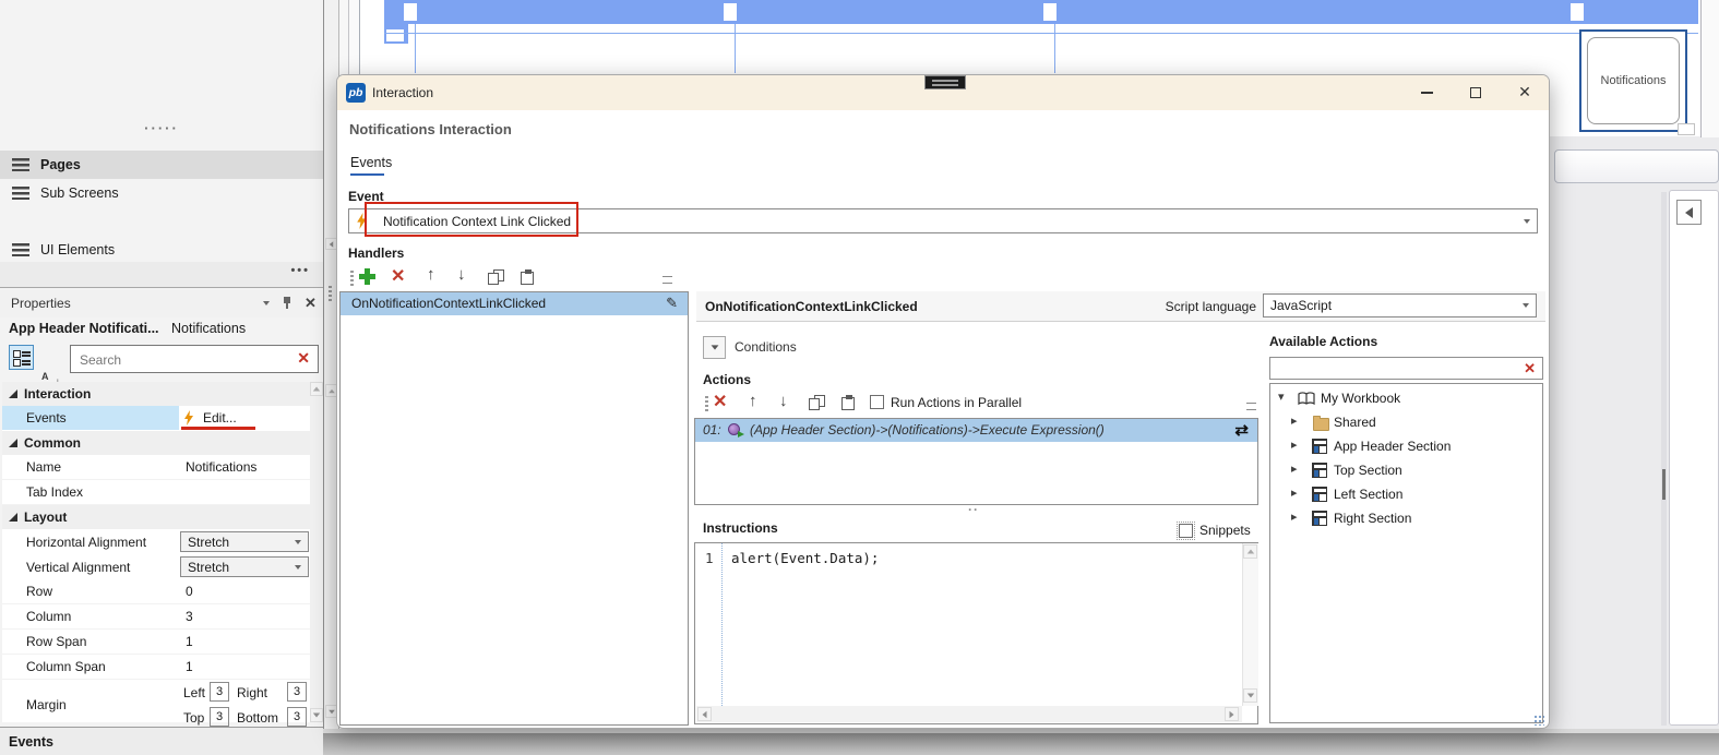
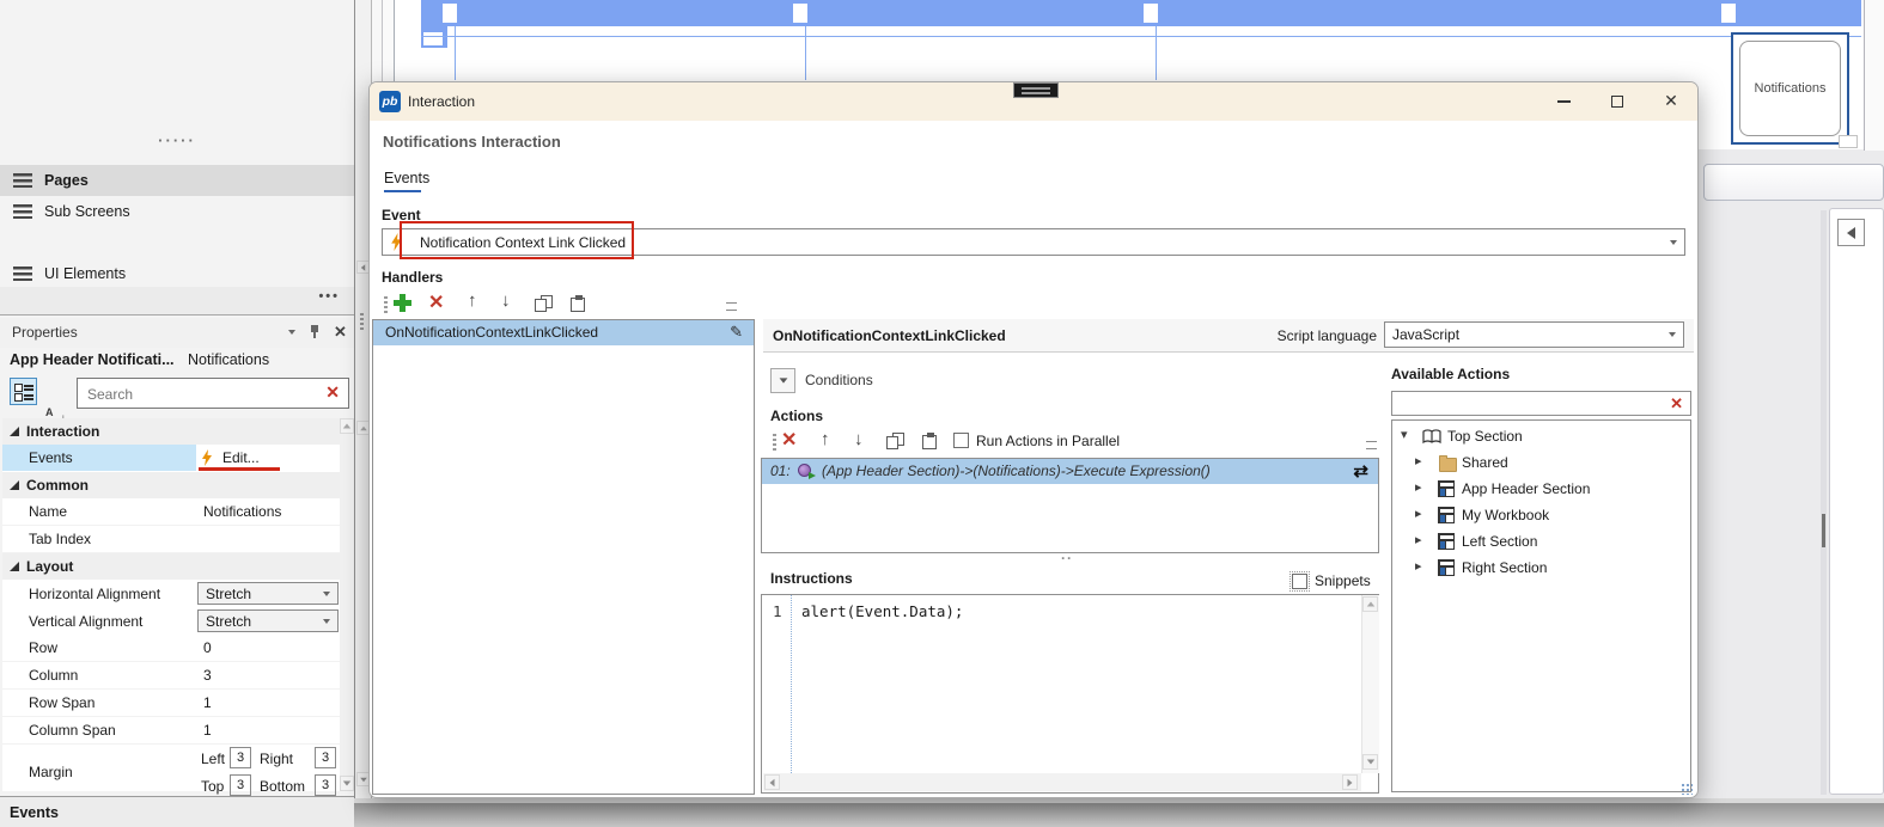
  Notifications
  ·····
  Pages
  Sub Screens
  UI Elements
  •••
  Properties
  ✕
  App Header Notificati...
  Notifications
  A
  Search
  ✕
  Interaction
  Events
  Edit...
  Common
  Name
  Notifications
  Tab Index
  Layout
  Horizontal Alignment
  Stretch
  Vertical Alignment
  Stretch
  Row
  0
  Column
  3
  Row Span
  1
  Column Span
  1
  Margin
  Left
  3
  Right
  3
  Top
  3
  Bottom
  3
  Events
  pb
  Interaction
  ✕
  Notifications Interaction
  Events
  Event
  Notification Context Link Clicked
  Handlers
  ✕
  ↑
  ↓
  OnNotificationContextLinkClicked
  ✎
  OnNotificationContextLinkClicked
  Script language
  JavaScript
  Conditions
  Actions
  ✕
  ↑
  ↓
  Run Actions in Parallel
  01:
  (App Header Section)->(Notifications)->Execute Expression()
  ⇄
  ··
  Instructions
  Snippets
  1
  alert(Event.Data);
  Available Actions
  ✕
  ▾
- My Workbook
+ Top Section
  ▸
  Shared
  ▸
  App Header Section
  ▸
- Top Section
+ My Workbook
  ▸
  Left Section
  ▸
  Right Section
